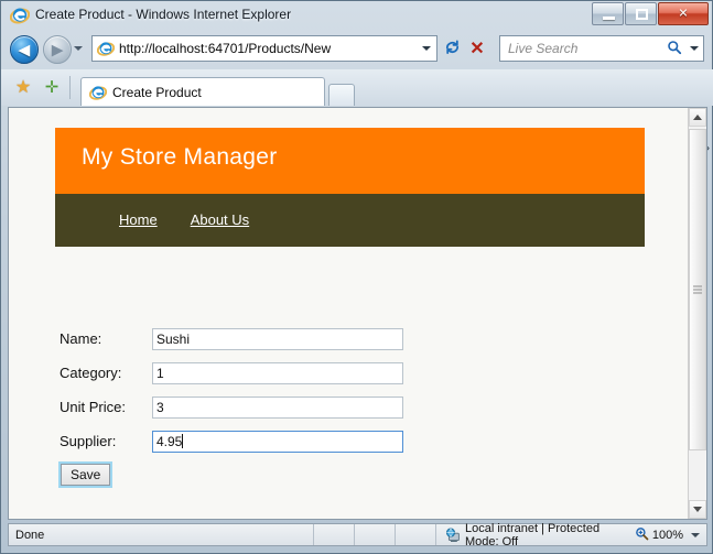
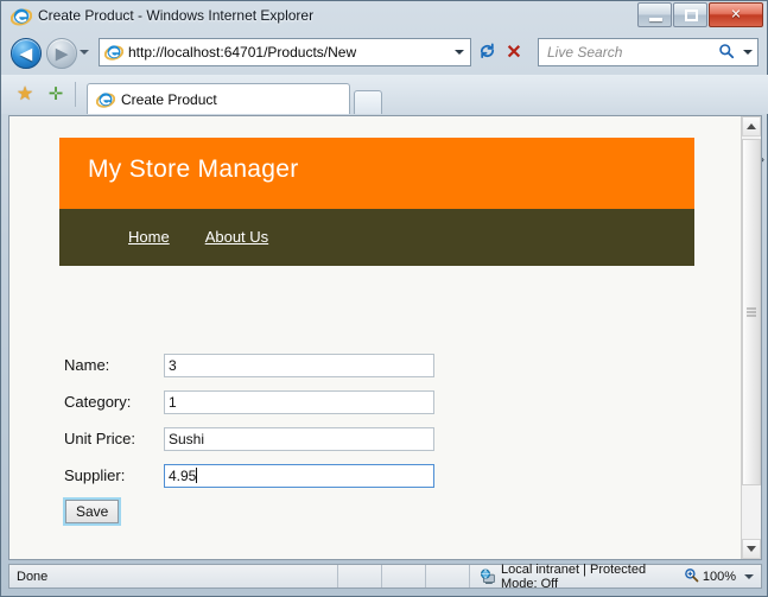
  Create Product - Windows Internet Explorer
  ✕
  ◀
  ▶
  http://localhost:64701/Products/New
  ✕
  Live Search
  ★
  ✛
  Create Product
  My Store Manager
  Home
  About Us
  Name:
- Sushi
+ 3
  Category:
  1
  Unit Price:
- 3
+ Sushi
  Supplier:
  4.95
  Save
  Done
  Local intranet | Protected Mode: Off
  100%
